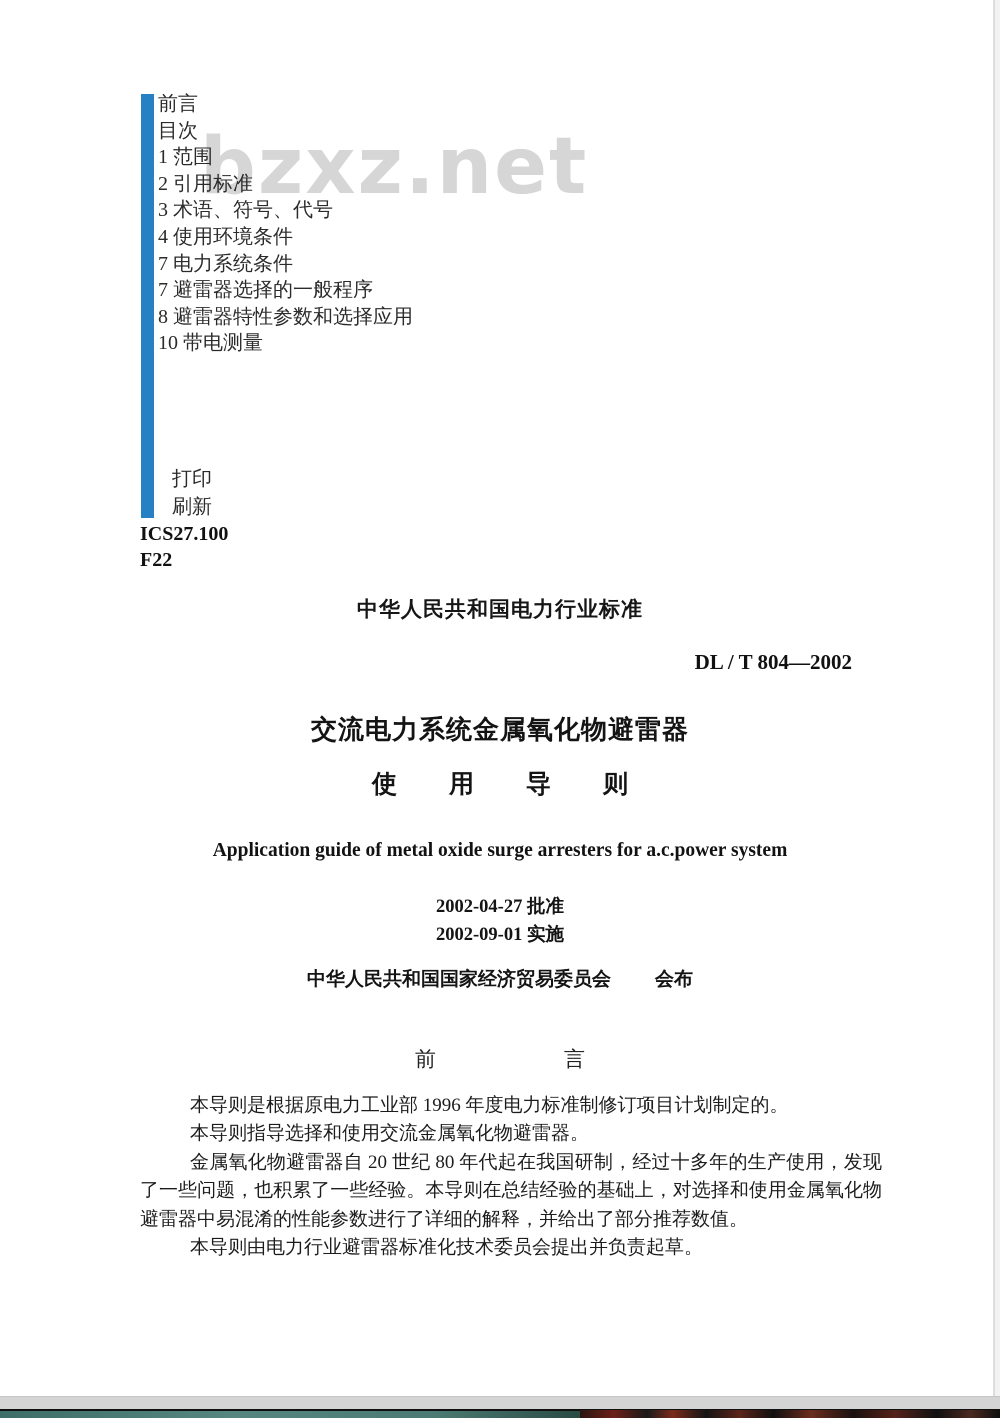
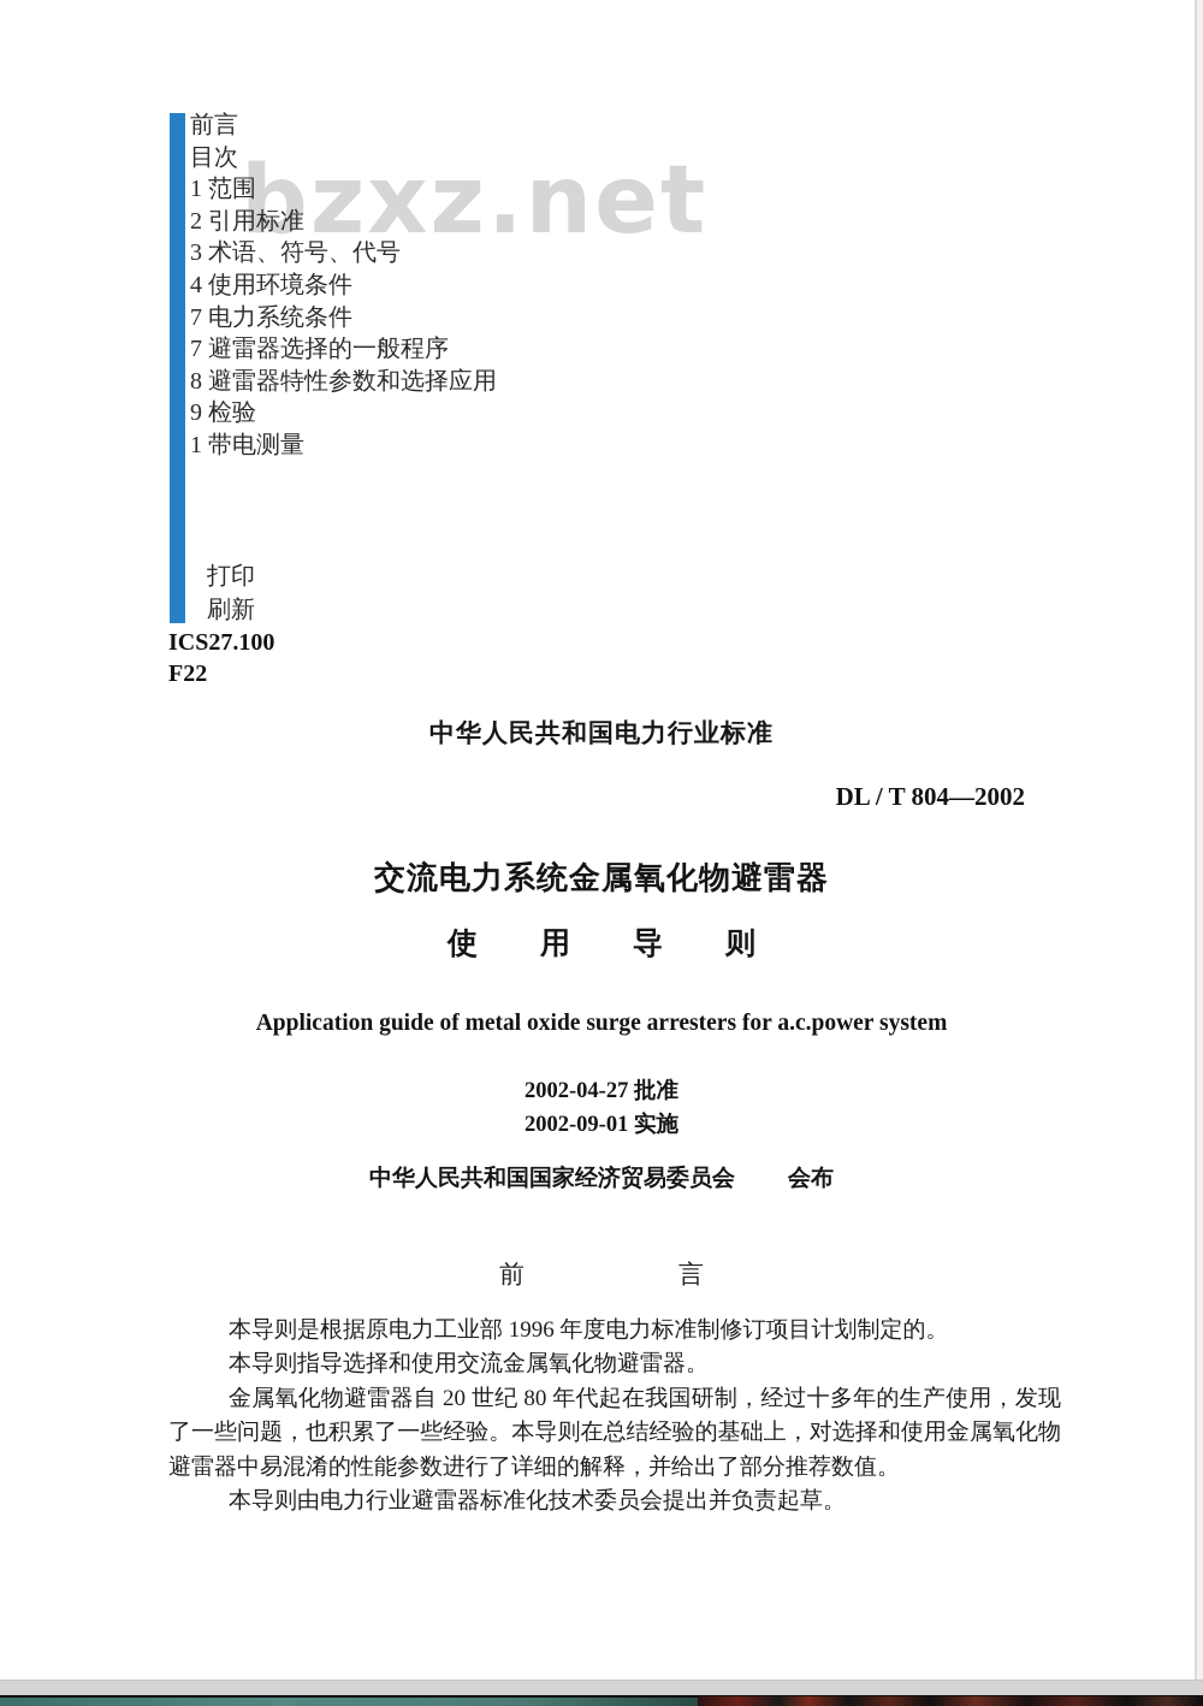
  bzxz.net
  前言
  目次
  1 范围
  2 引用标准
  3 术语、符号、代号
  4 使用环境条件
  7 电力系统条件
  7 避雷器选择的一般程序
  8 避雷器特性参数和选择应用
+ 9 检验
- 10 带电测量
+ 1 带电测量
  打印
  刷新
  ICS27.100
  F22
  中华人民共和国电力行业标准
  DL / T 804—2002
  交流电力系统金属氧化物避雷器
  使用导则
  Application guide of metal oxide surge arresters for a.c.power system
  2002-04-27 批准
  2002-09-01 实施
  中华人民共和国国家经济贸易委员会
  会布
  前言
  本导则是根据原电力工业部 1996 年度电力标准制修订项目计划制定的。
  本导则指导选择和使用交流金属氧化物避雷器。
  金属氧化物避雷器自 20 世纪 80 年代起在我国研制，经过十多年的生产使用，发现了一些问题，也积累了一些经验。本导则在总结经验的基础上，对选择和使用金属氧化物避雷器中易混淆的性能参数进行了详细的解释，并给出了部分推荐数值。
  本导则由电力行业避雷器标准化技术委员会提出并负责起草。
